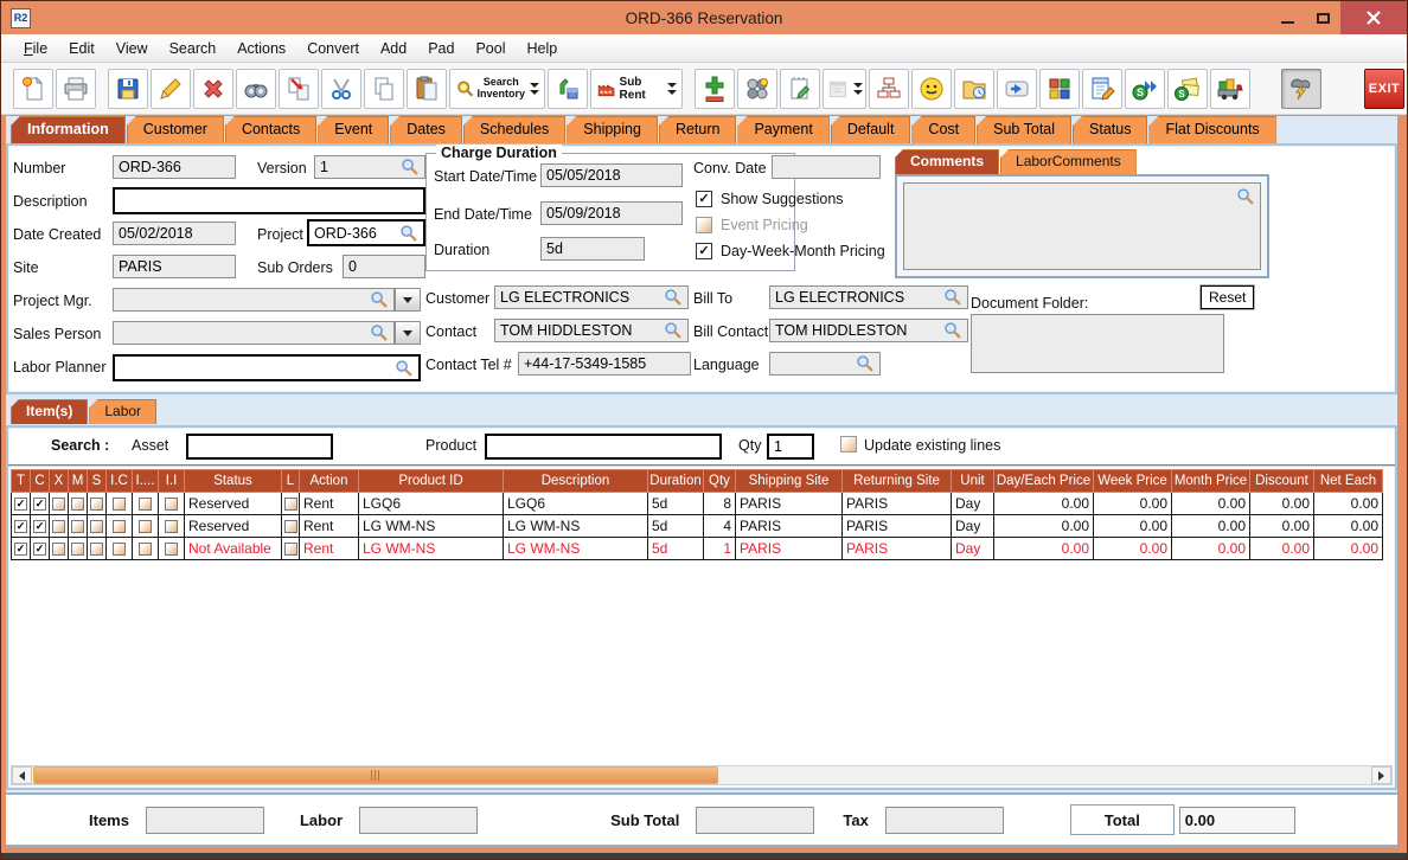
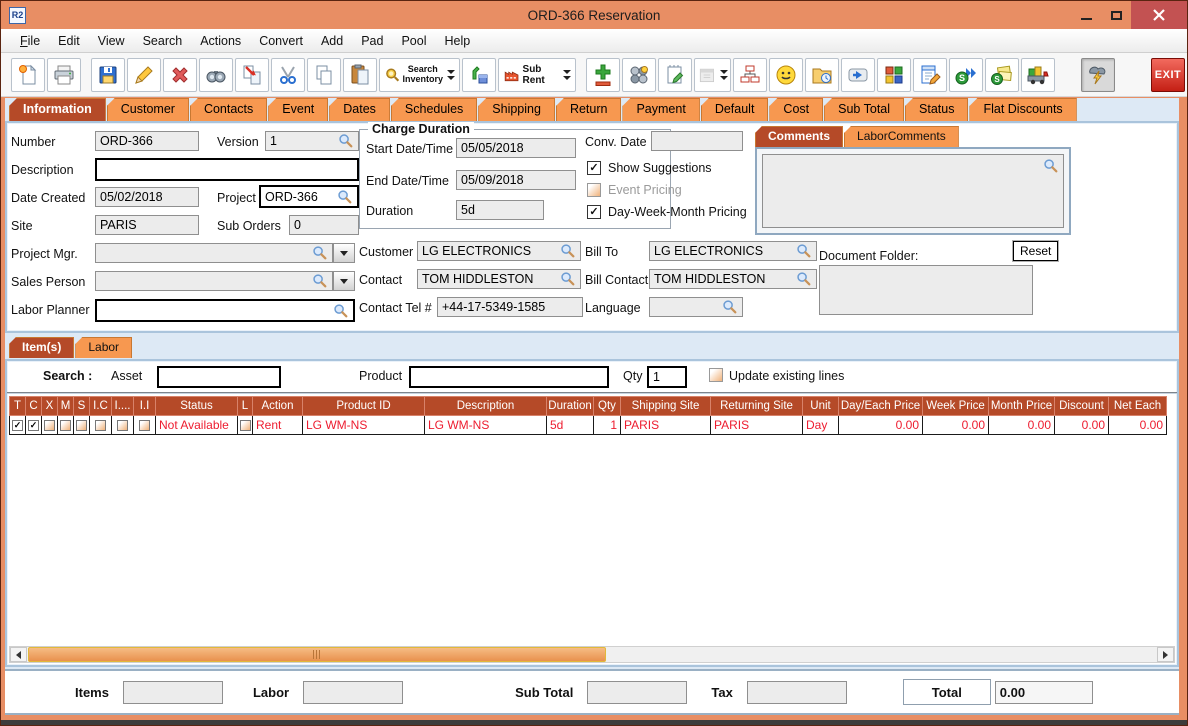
  R2
  ORD-366 Reservation
  File
  Edit
  View
  Search
  Actions
  Convert
  Add
  Pad
  Pool
  Help
  Search Inventory
  Sub Rent
  S
  S
  EXIT
  Information
  Customer
  Contacts
  Event
  Dates
  Schedules
  Shipping
  Return
  Payment
  Default
  Cost
  Sub Total
  Status
  Flat Discounts
  Number
  ORD-366
  Version
  1
  Description
  Date Created
  05/02/2018
  Project
  ORD-366
  Site
  PARIS
  Sub Orders
  0
  Project Mgr.
  Sales Person
  Labor Planner
  Charge Duration
  Start Date/Time
  05/05/2018
  End Date/Time
  05/09/2018
  Duration
  5d
  Conv. Date
  ✓
  Show Suggestions
  Event Pricing
  ✓
  Day-Week-Month Pricing
  Comments
  LaborComments
  Document Folder:
  Reset
  Customer
  LG ELECTRONICS
  Bill To
  LG ELECTRONICS
  Contact
  TOM HIDDLESTON
  Bill Contact
  TOM HIDDLESTON
  Contact Tel #
  +44-17-5349-1585
  Language
  Item(s)
  Labor
  Search :
  Asset
  Product
  Qty
  1
  Update existing lines
  T	C	X	M	S	I.C	I....	I.I	Status	L	Action	Product ID	Description	Duration	Qty	Shipping Site	Returning Site	Unit	Day/Each Price	Week Price	Month Price	Discount	Net Each
- ✓	✓							Reserved		Rent	LGQ6	LGQ6	5d	8	PARIS	PARIS	Day	0.00	0.00	0.00	0.00	0.00
- ✓	✓							Reserved		Rent	LG WM-NS	LG WM-NS	5d	4	PARIS	PARIS	Day	0.00	0.00	0.00	0.00	0.00
  ✓	✓							Not Available		Rent	LG WM-NS	LG WM-NS	5d	1	PARIS	PARIS	Day	0.00	0.00	0.00	0.00	0.00
  Items
  Labor
  Sub Total
  Tax
  Total
  0.00
